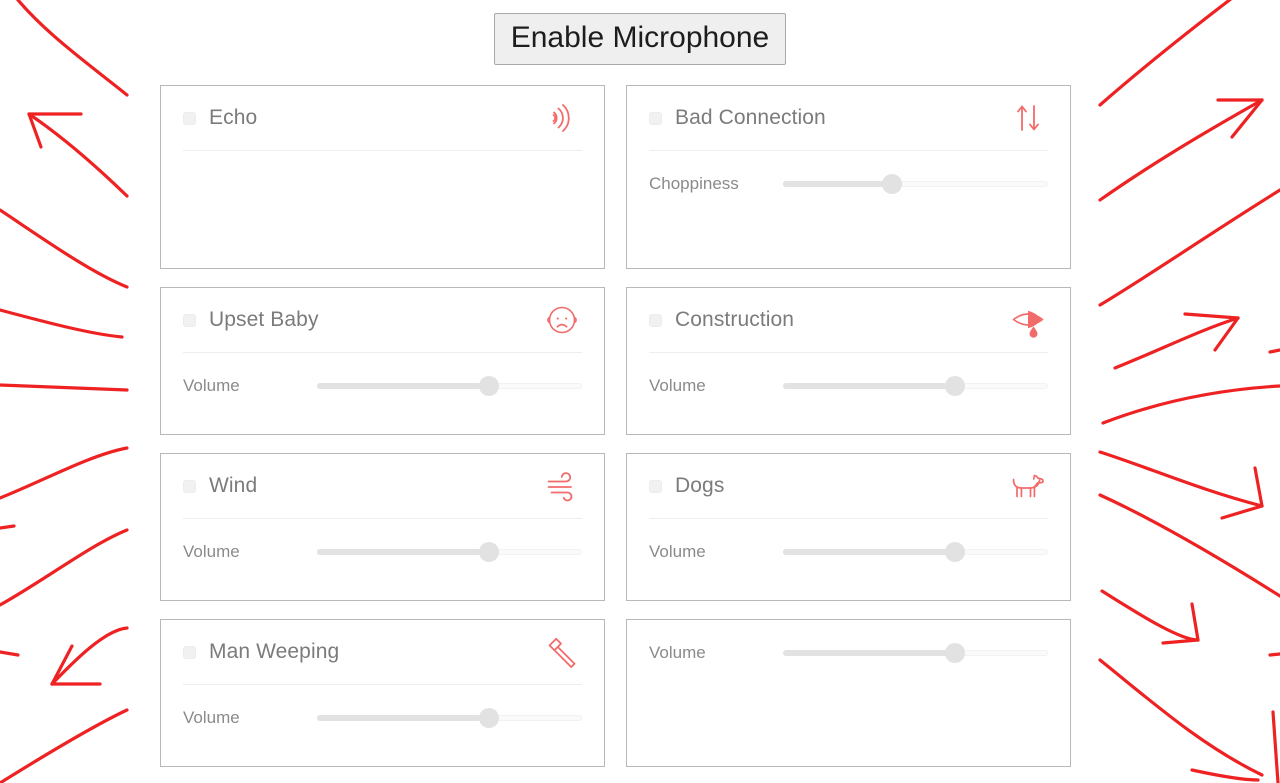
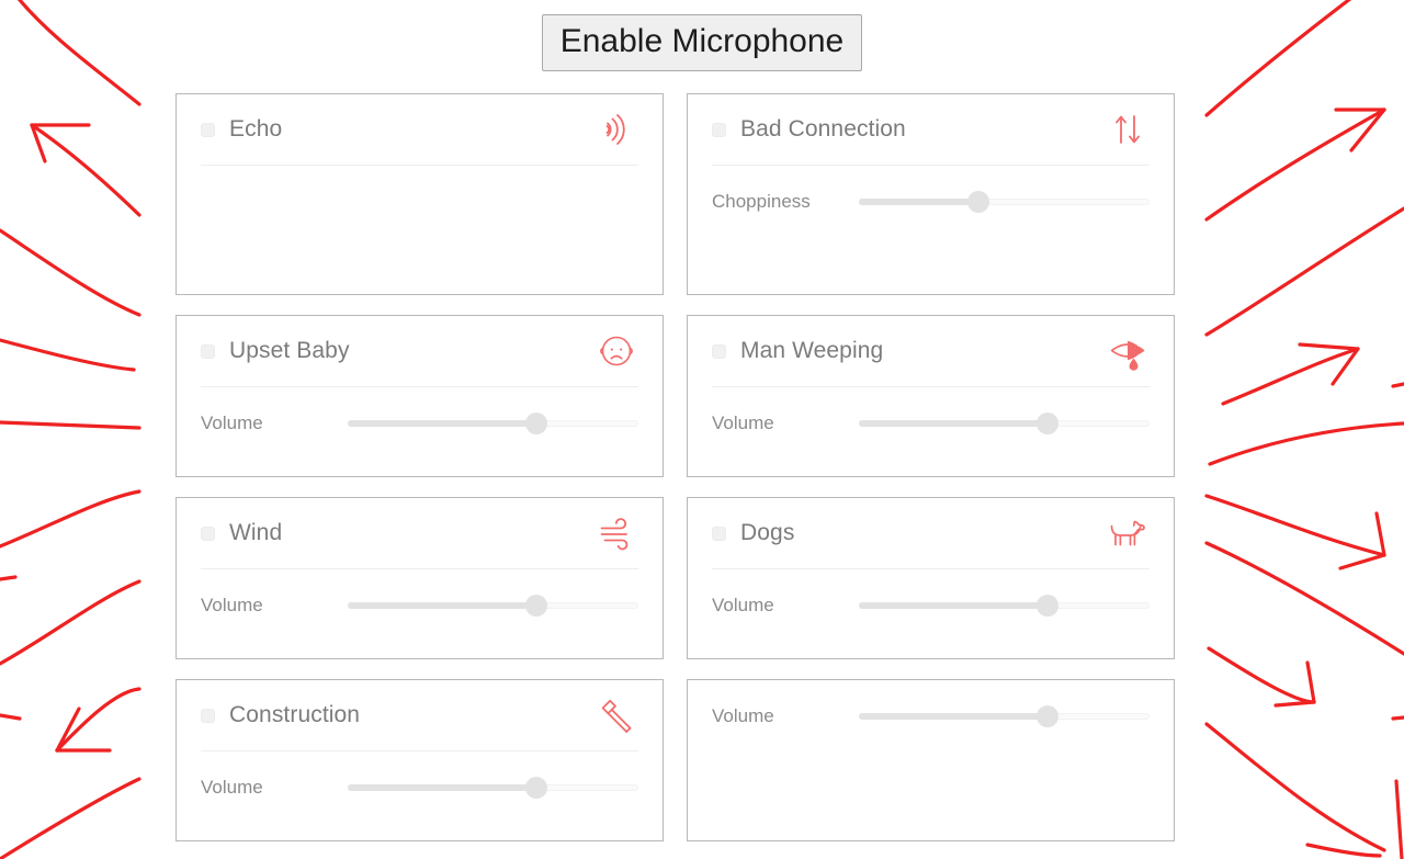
  Enable Microphone
  Echo
  Bad Connection
  Choppiness
  Upset Baby
  Volume
- Construction
+ Man Weeping
  Volume
  Wind
  Volume
  Dogs
  Volume
- Man Weeping
+ Construction
  Volume
  Volume
